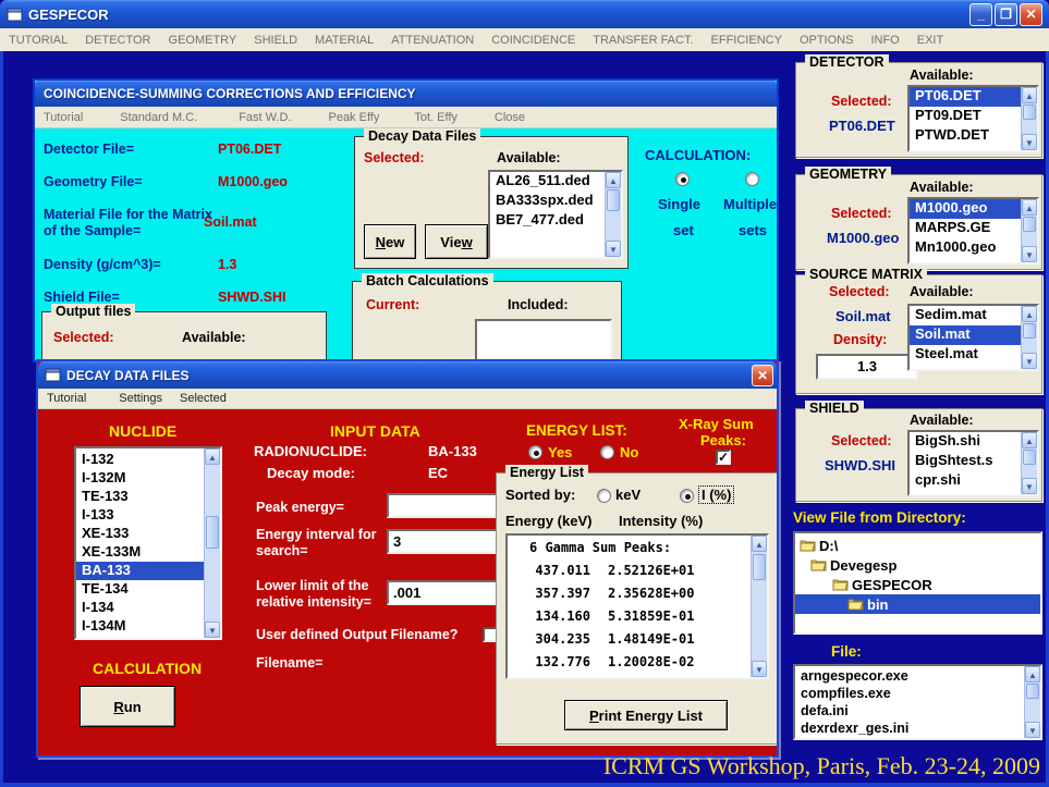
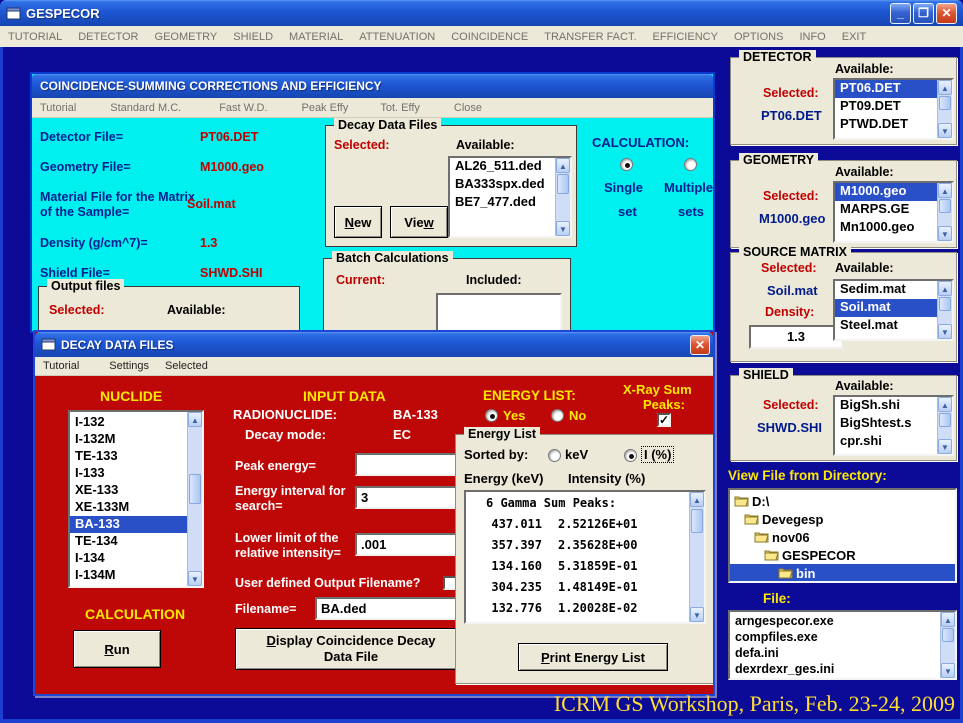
  GESPECOR
  _
  ❐
  ✕
  TUTORIAL
  DETECTOR
  GEOMETRY
  SHIELD
  MATERIAL
  ATTENUATION
  COINCIDENCE
  TRANSFER FACT.
  EFFICIENCY
  OPTIONS
  INFO
  EXIT
  COINCIDENCE-SUMMING CORRECTIONS AND EFFICIENCY
  Tutorial
  Standard M.C.
  Fast W.D.
  Peak Effy
  Tot. Effy
  Close
  Detector File=
  PT06.DET
  Geometry File=
  M1000.geo
  Material File for the Matrix
  of the Sample=
  Soil.mat
- Density (g/cm^3)=
+ Density (g/cm^7)=
  1.3
  Shield File=
  SHWD.SHI
  Output files
  Selected:
  Available:
  Decay Data Files
  Selected:
  Available:
  AL26_511.ded
  BA333spx.ded
  BE7_477.ded
  ▲
  ▼
  New
  View
  Batch Calculations
  Current:
  Included:
  CALCULATION:
  Single
  set
  Multiple
  sets
  DETECTOR
  Available:
  Selected:
  PT06.DET
  PT06.DET
  PT09.DET
  PTWD.DET
  ▲
  ▼
  GEOMETRY
  Available:
  Selected:
  M1000.geo
  M1000.geo
  MARPS.GE
  Mn1000.geo
  ▲
  ▼
  SOURCE MATRIX
  Selected:
  Soil.mat
  Density:
  1.3
  Available:
  Sedim.mat
  Soil.mat
  Steel.mat
  ▲
  ▼
  SHIELD
  Selected:
  SHWD.SHI
  Available:
  BigSh.shi
  BigShtest.s
  cpr.shi
  ▲
  ▼
  View File from Directory:
  D:\
  Devegesp
+ nov06
  GESPECOR
  bin
  File:
  arngespecor.exe
  compfiles.exe
  defa.ini
  dexrdexr_ges.ini
  ▲
  ▼
  DECAY DATA FILES
  ✕
  Tutorial
  Settings
  Selected
  NUCLIDE
  I-132
  I-132M
  TE-133
  I-133
  XE-133
  XE-133M
  BA-133
  TE-134
  I-134
  I-134M
  ▲
  ▼
  CALCULATION
  Run
  INPUT DATA
  RADIONUCLIDE:
  BA-133
  Decay mode:
  EC
  Peak energy=
  Energy interval for
  search=
  3
  Lower limit of the
  relative intensity=
  .001
  User defined Output Filename?
  Filename=
+ BA.ded
+ Display Coincidence Decay
+ Data File
  ENERGY LIST:
  Yes
  No
  X-Ray Sum
  Peaks:
  Energy List
  Sorted by:
  keV
  I (%)
  Energy (keV)
  Intensity (%)
  6 Gamma Sum Peaks:
  437.011 2.52126E+01
  357.397 2.35628E+00
  134.160 5.31859E-01
  304.235 1.48149E-01
  132.776 1.20028E-02
  ▲
  ▼
  Print Energy List
  ICRM GS Workshop, Paris, Feb. 23-24, 2009
